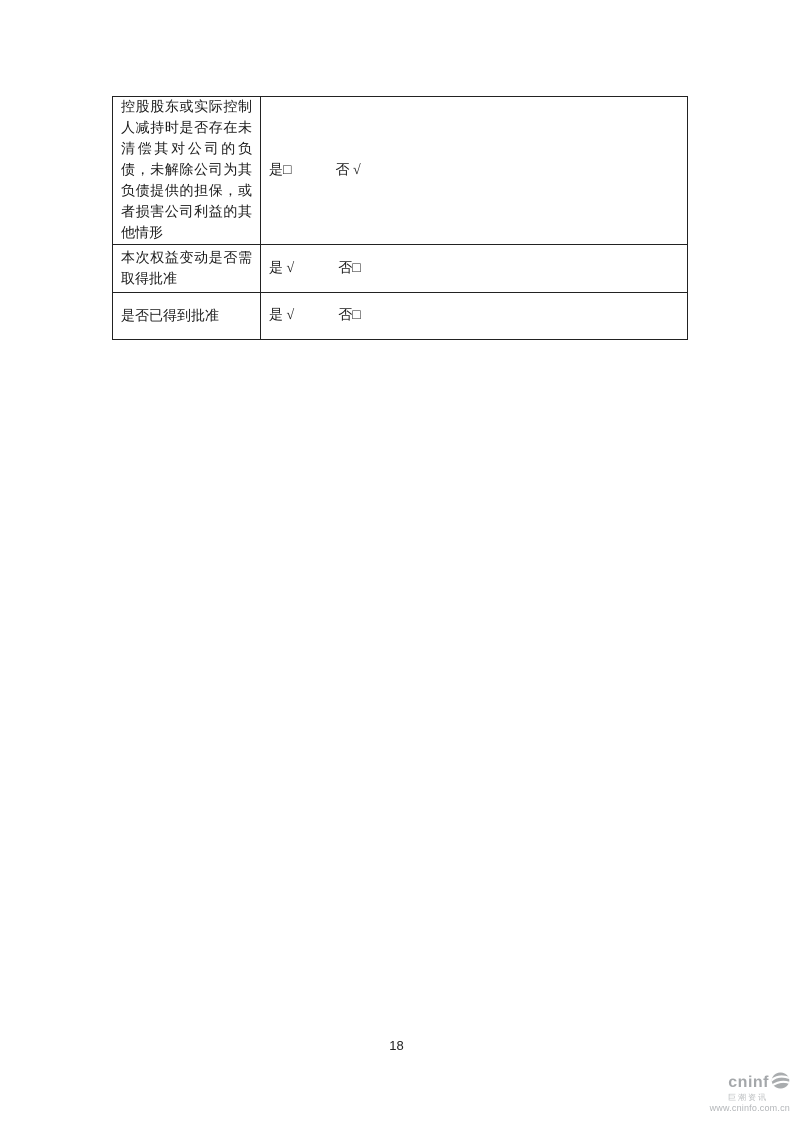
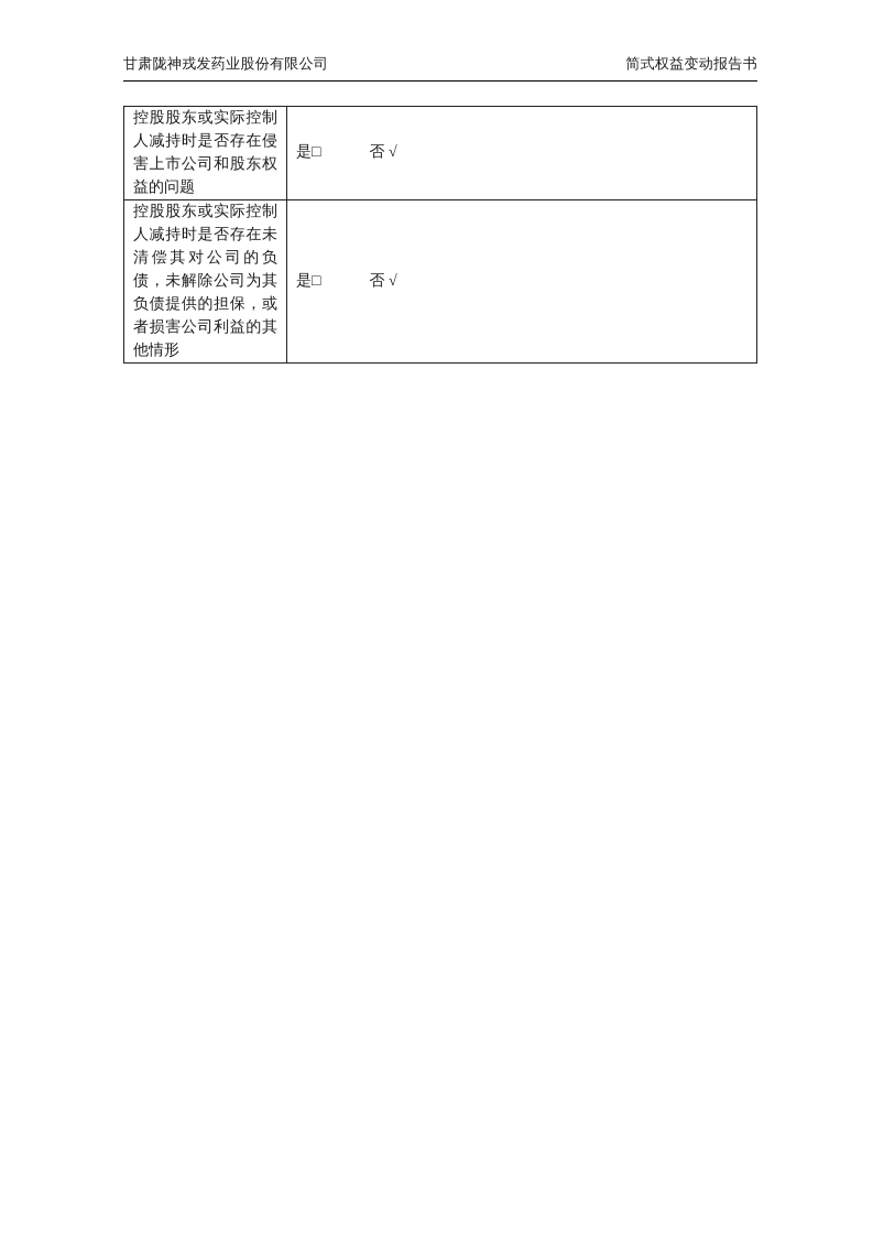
+ 甘肃陇神戎发药业股份有限公司
+ 简式权益变动报告书
+ 控股股东或实际控制人减持时是否存在侵害上市公司和股东权益的问题	是□ 否 √
  控股股东或实际控制人减持时是否存在未清偿其对公司的负债，未解除公司为其负债提供的担保，或者损害公司利益的其他情形	是□ 否 √
- 本次权益变动是否需取得批准	是 √ 否□
- 是否已得到批准	是 √ 否□
- 18
- cninf
- 巨潮资讯
- www.cninfo.com.cn
